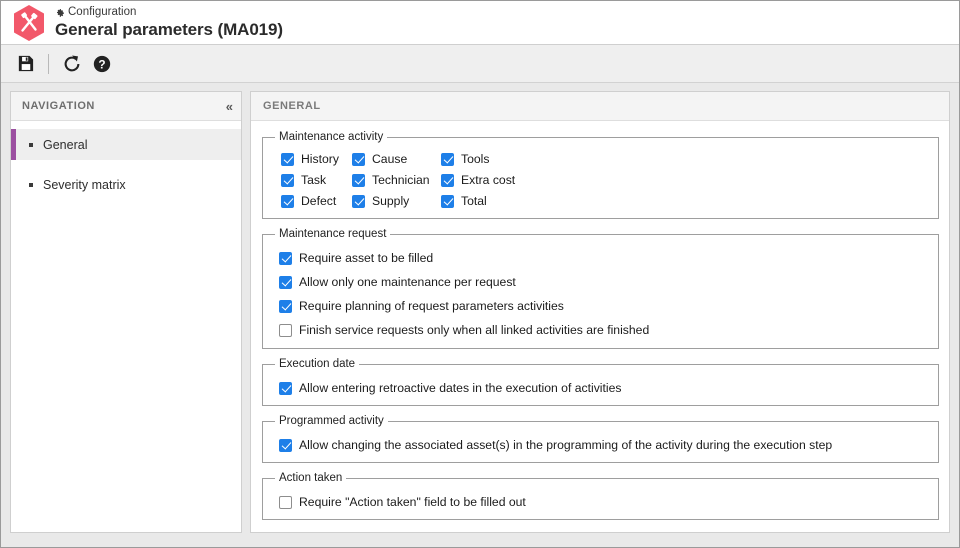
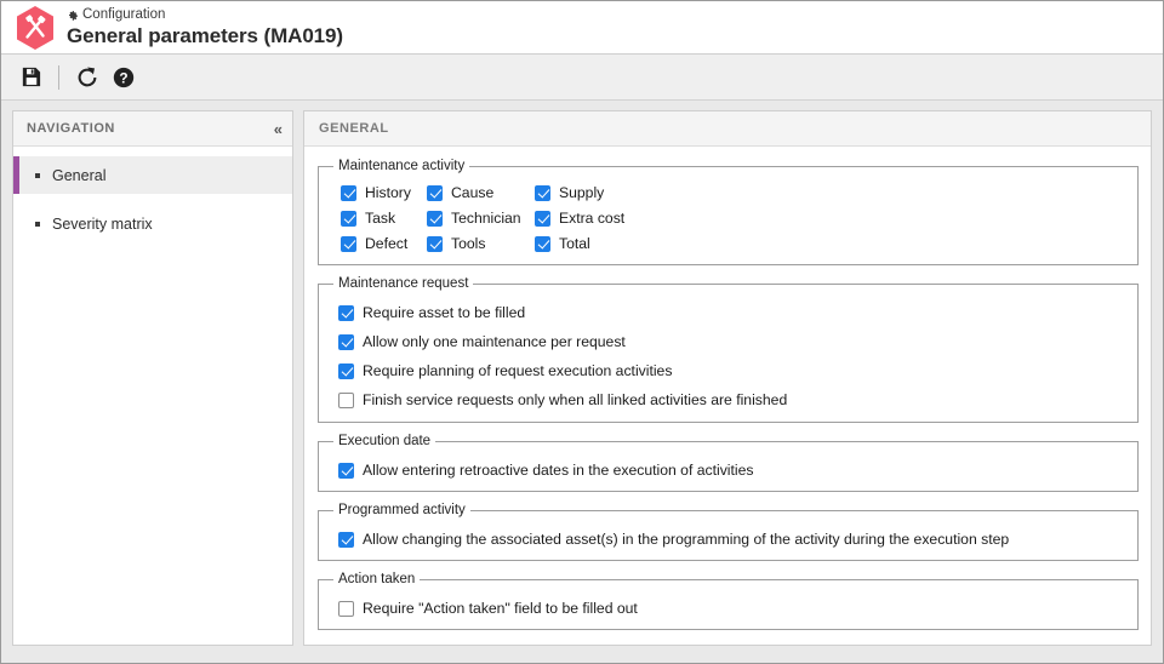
  Configuration
  General parameters (MA019)
  ?
  NAVIGATION
  «
  General
  Severity matrix
  GENERAL
  Maintenance activity
  History
  Cause
- Tools
+ Supply
  Task
  Technician
  Extra cost
  Defect
- Supply
+ Tools
  Total
  Maintenance request
  Require asset to be filled
  Allow only one maintenance per request
- Require planning of request parameters activities
+ Require planning of request execution activities
  Finish service requests only when all linked activities are finished
  Execution date
  Allow entering retroactive dates in the execution of activities
  Programmed activity
  Allow changing the associated asset(s) in the programming of the activity during the execution step
  Action taken
  Require "Action taken" field to be filled out
